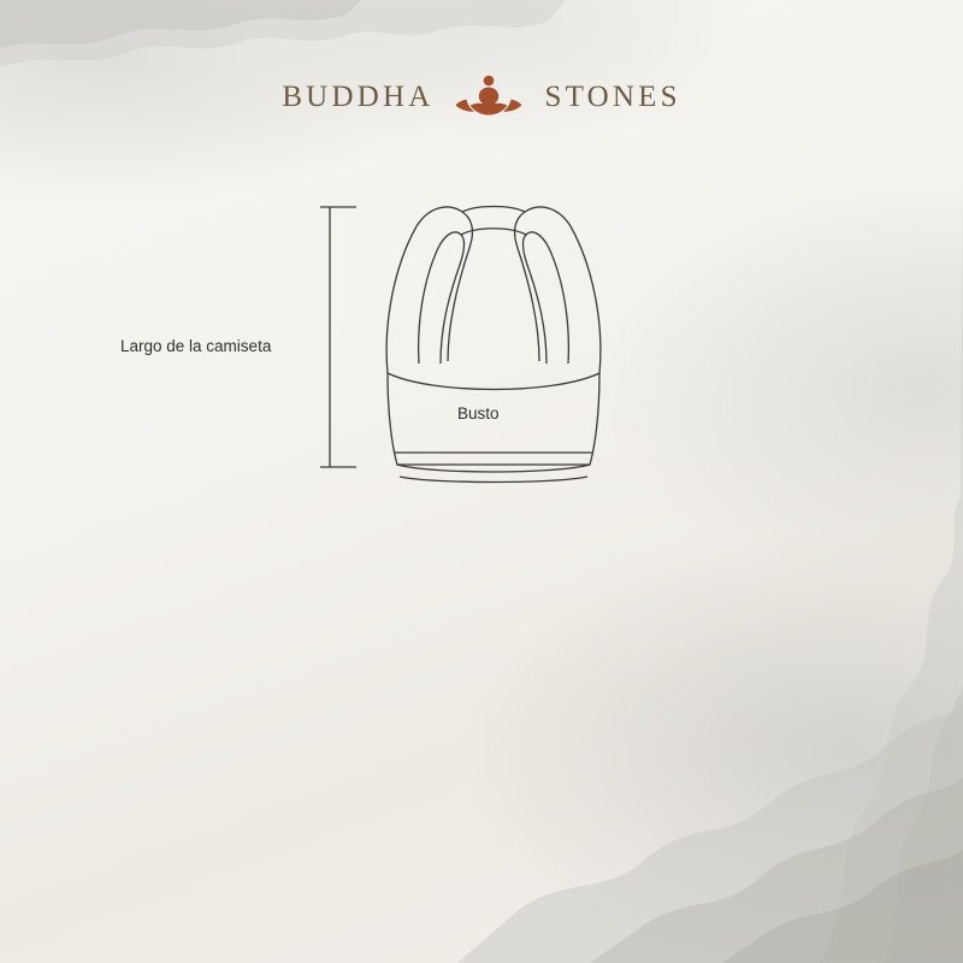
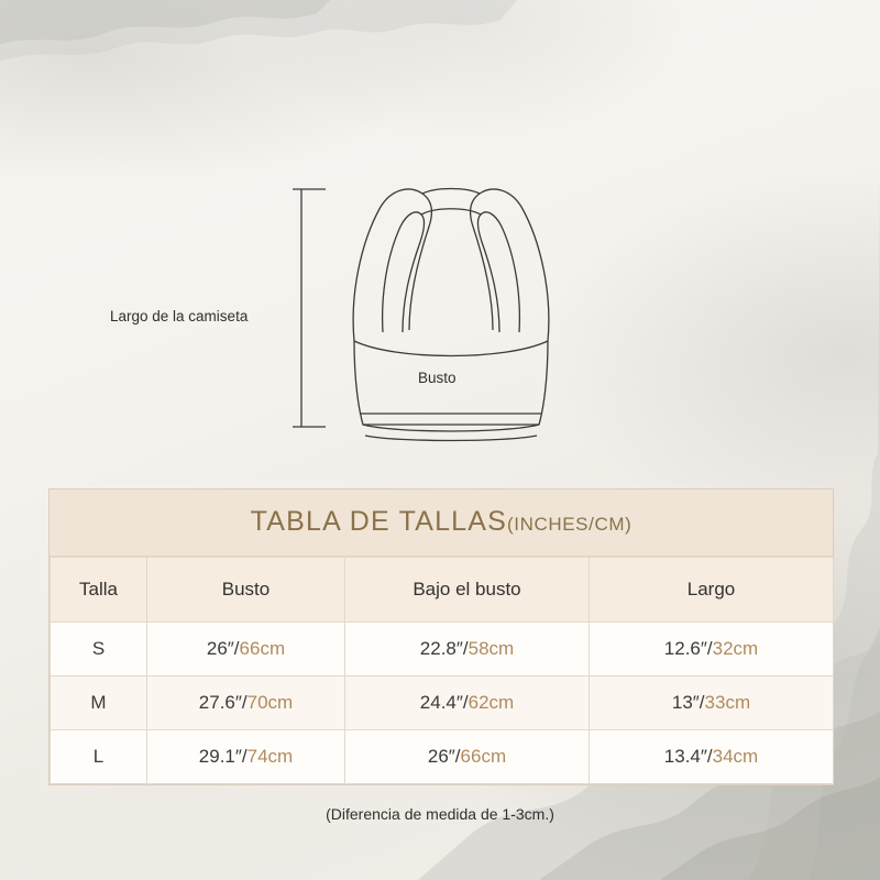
- BUDDHA
- STONES
  Largo de la camiseta
  Busto
+ TABLA DE TALLAS(INCHES/CM)
+ Talla	Busto	Bajo el busto	Largo
+ S	26″/66cm	22.8″/58cm	12.6″/32cm
+ M	27.6″/70cm	24.4″/62cm	13″/33cm
+ L	29.1″/74cm	26″/66cm	13.4″/34cm
+ (Diferencia de medida de 1-3cm.)
